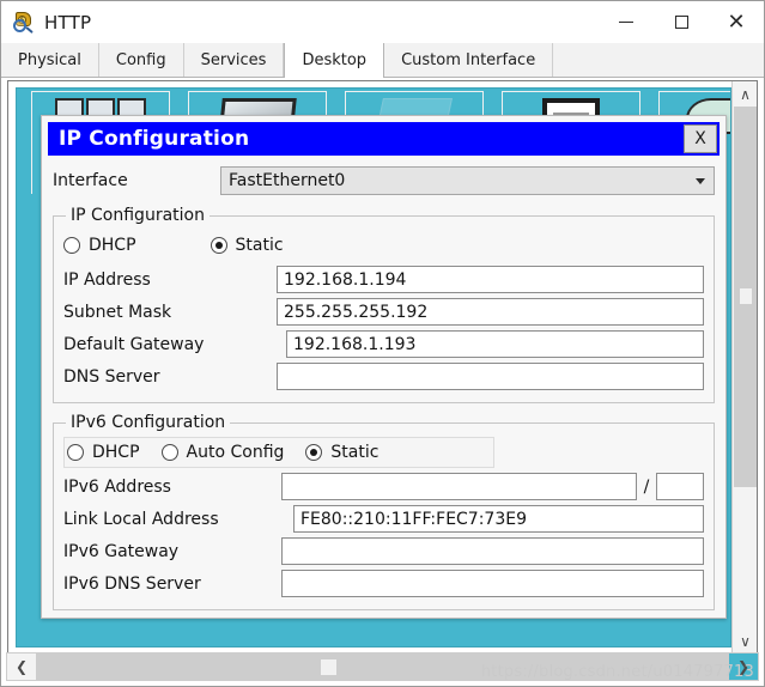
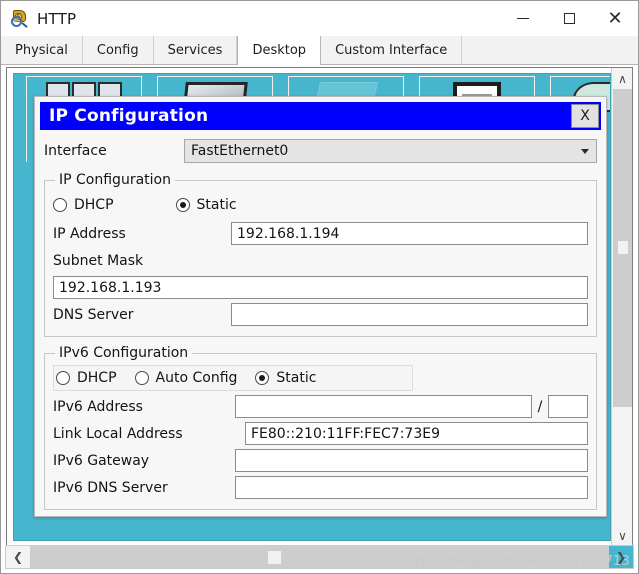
  HTTP
  ✕
  Physical
  Config
  Services
  Desktop
  Custom Interface
  IP Configuration
  X
  Interface
  FastEthernet0
  IP Configuration
  DHCP
  Static
  IP Address
  192.168.1.194
  Subnet Mask
- 255.255.255.192
- Default Gateway
  192.168.1.193
  DNS Server
  IPv6 Configuration
  DHCP
  Auto Config
  Static
  IPv6 Address
  /
  Link Local Address
  FE80::210:11FF:FEC7:73E9
  IPv6 Gateway
  IPv6 DNS Server
  ∧
  ∨
  ❮
  ❯
  https://blog.csdn.net/u014797713
